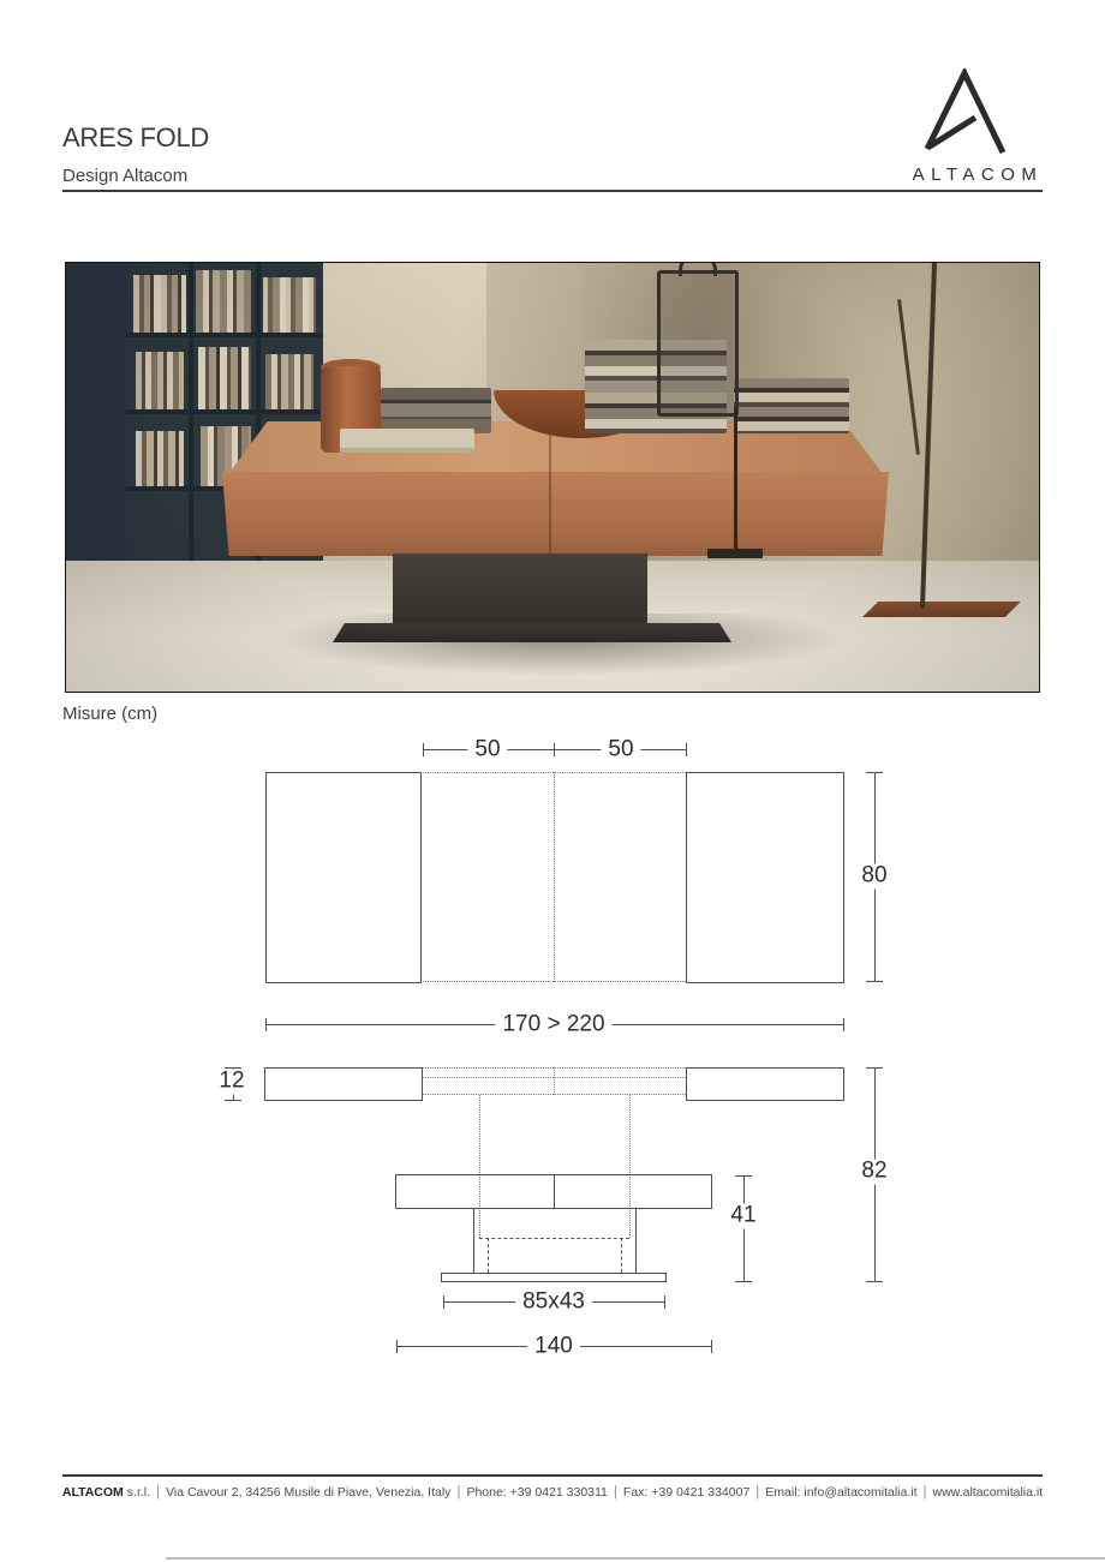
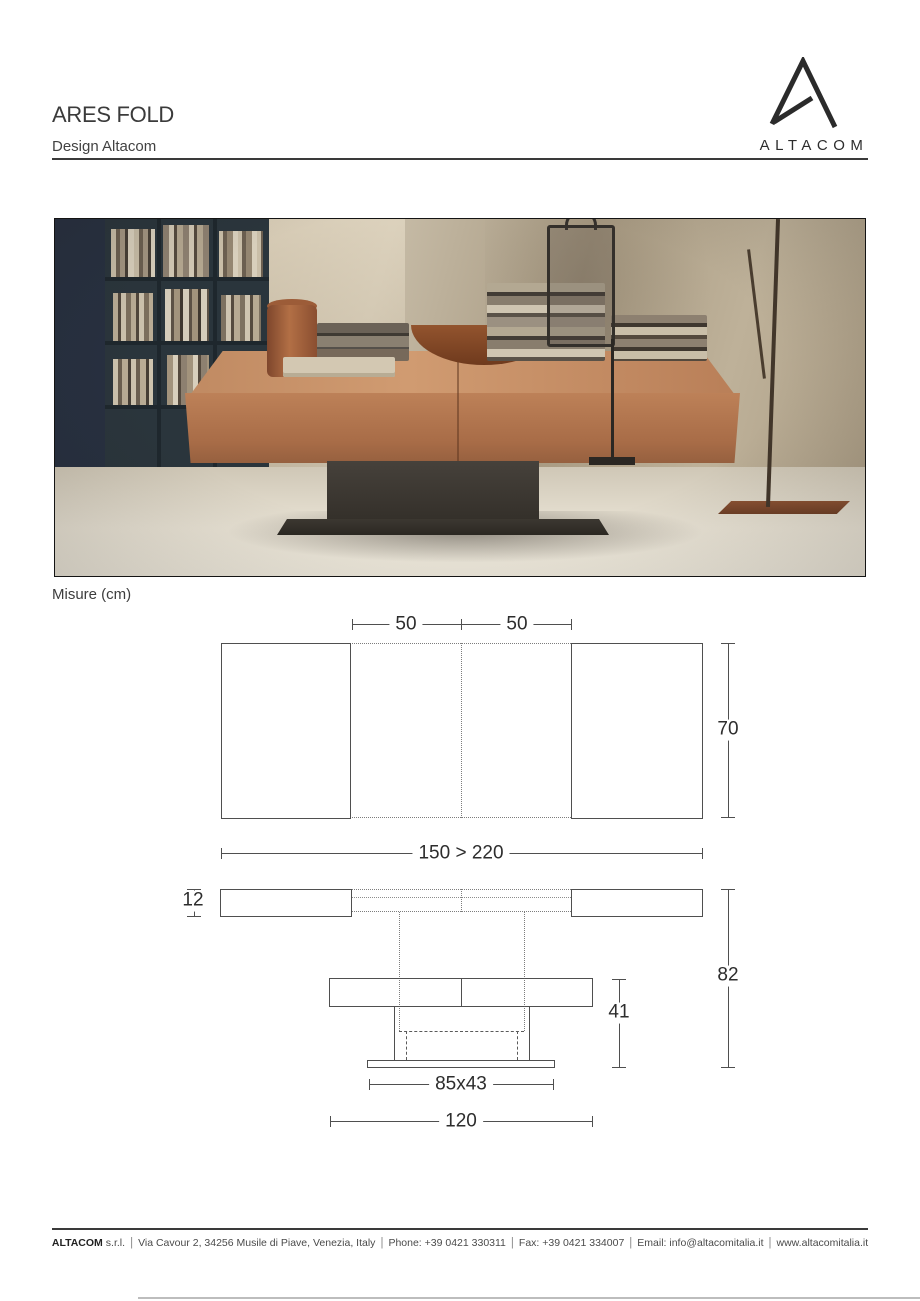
  ARES FOLD
  Design Altacom
  ALTACOM
  Misure (cm)
  50
  50
- 80
+ 70
- 170 > 220
+ 150 > 220
  12
  41
  82
  85x43
- 140
+ 120
  ALTACOM
  s.r.l.
  |
  Via Cavour 2, 34256 Musile di Piave, Venezia, Italy
  |
  Phone: +39 0421 330311
  |
  Fax: +39 0421 334007
  |
  Email: info@altacomitalia.it
  |
  www.altacomitalia.it
